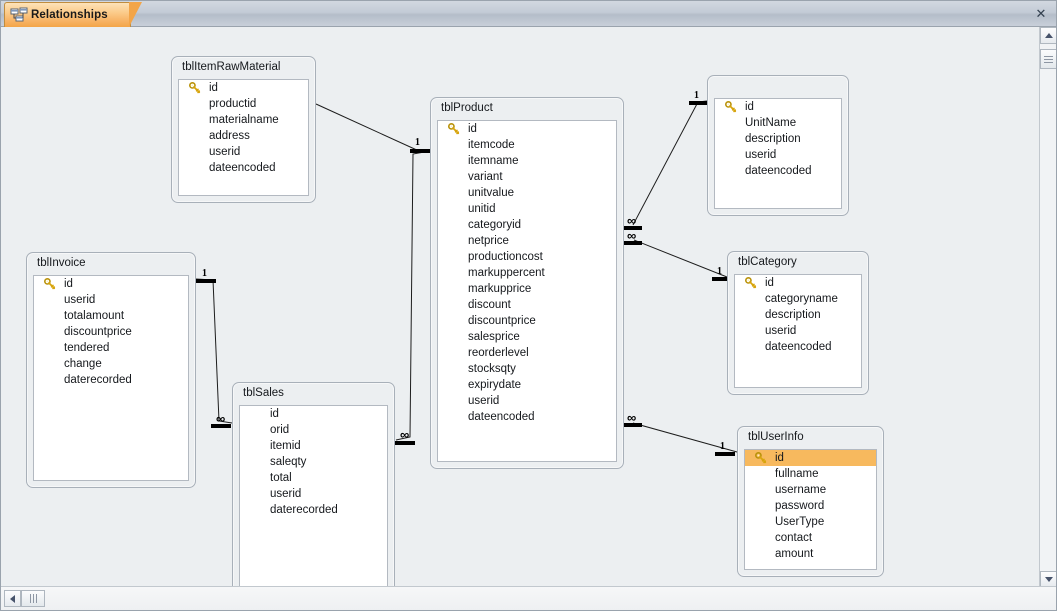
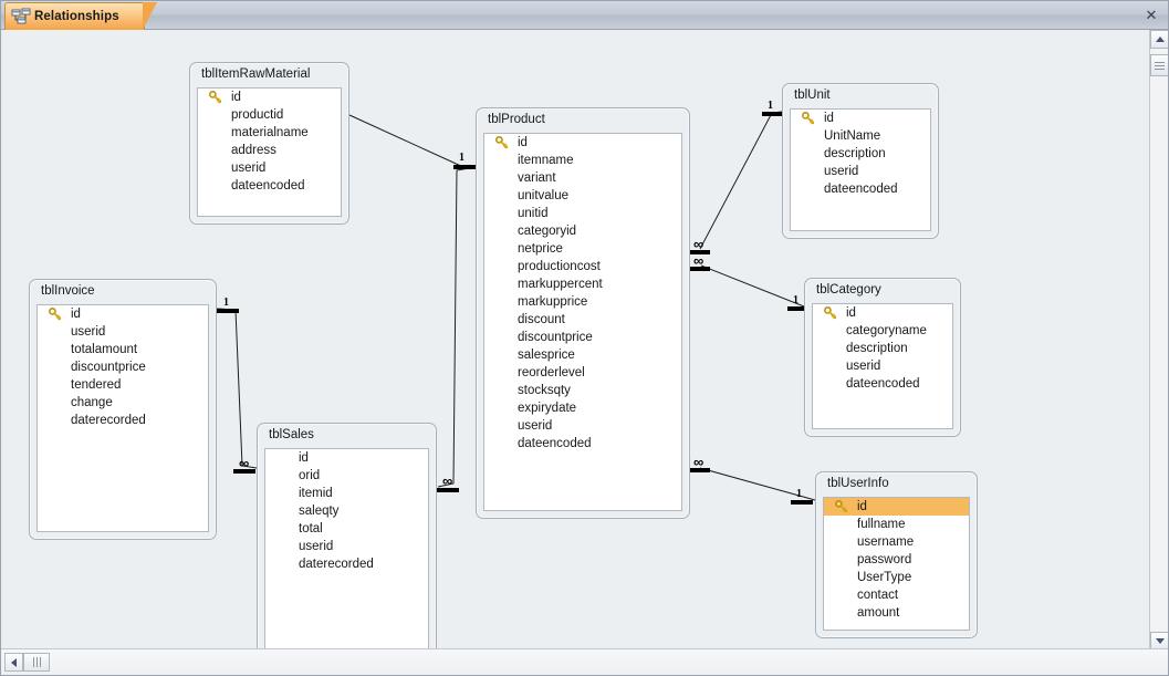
  Relationships
  ✕
  1
  ∞
  1
  ∞
  1
  ∞
  1
  ∞
  1
  ∞
  tblItemRawMaterial
  id
  productid
  materialname
  address
  userid
  dateencoded
  tblProduct
  id
- itemcode
  itemname
  variant
  unitvalue
  unitid
  categoryid
  netprice
  productioncost
  markuppercent
  markupprice
  discount
  discountprice
  salesprice
  reorderlevel
  stocksqty
  expirydate
  userid
  dateencoded
+ tblUnit
  id
  UnitName
  description
  userid
  dateencoded
  tblCategory
  id
  categoryname
  description
  userid
  dateencoded
  tblUserInfo
  id
  fullname
  username
  password
  UserType
  contact
  amount
  tblInvoice
  id
  userid
  totalamount
  discountprice
  tendered
  change
  daterecorded
  tblSales
  id
  orid
  itemid
  saleqty
  total
  userid
  daterecorded
